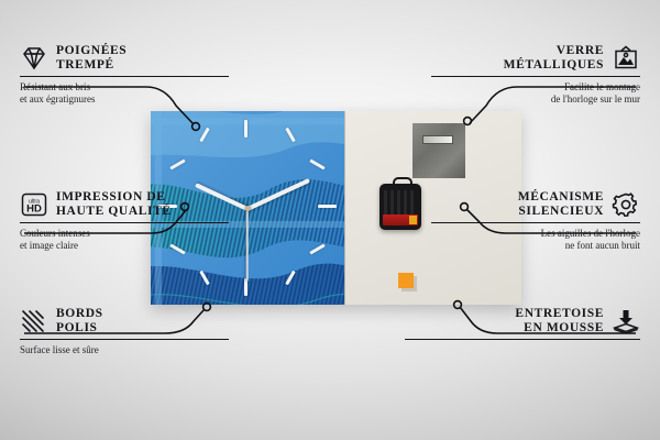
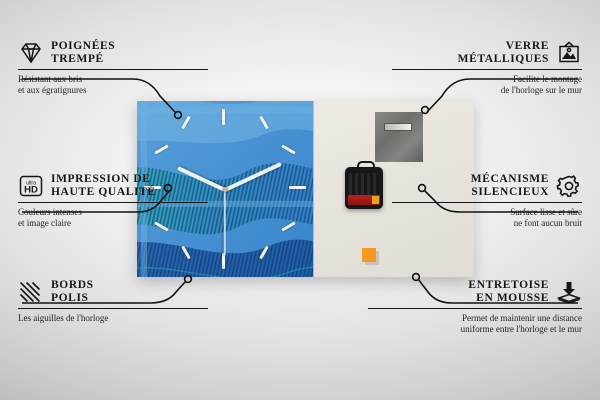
  POIGNÉES
  TREMPÉ
  Résistant aux bris
  et aux égratignures
  HD
  IMPRESSION DE
  HAUTE QUALITÉ
  Couleurs intenses
  et image claire
  BORDS
  POLIS
- Surface lisse et sûre
+ Les aiguilles de l'horloge
  VERRE
  MÉTALLIQUES
  Facilite le montage
  de l'horloge sur le mur
  MÉCANISME
  SILENCIEUX
- Les aiguilles de l'horloge
+ Surface lisse et sûre
  ne font aucun bruit
  ENTRETOISE
  EN MOUSSE
+ Permet de maintenir une distance
+ uniforme entre l'horloge et le mur
